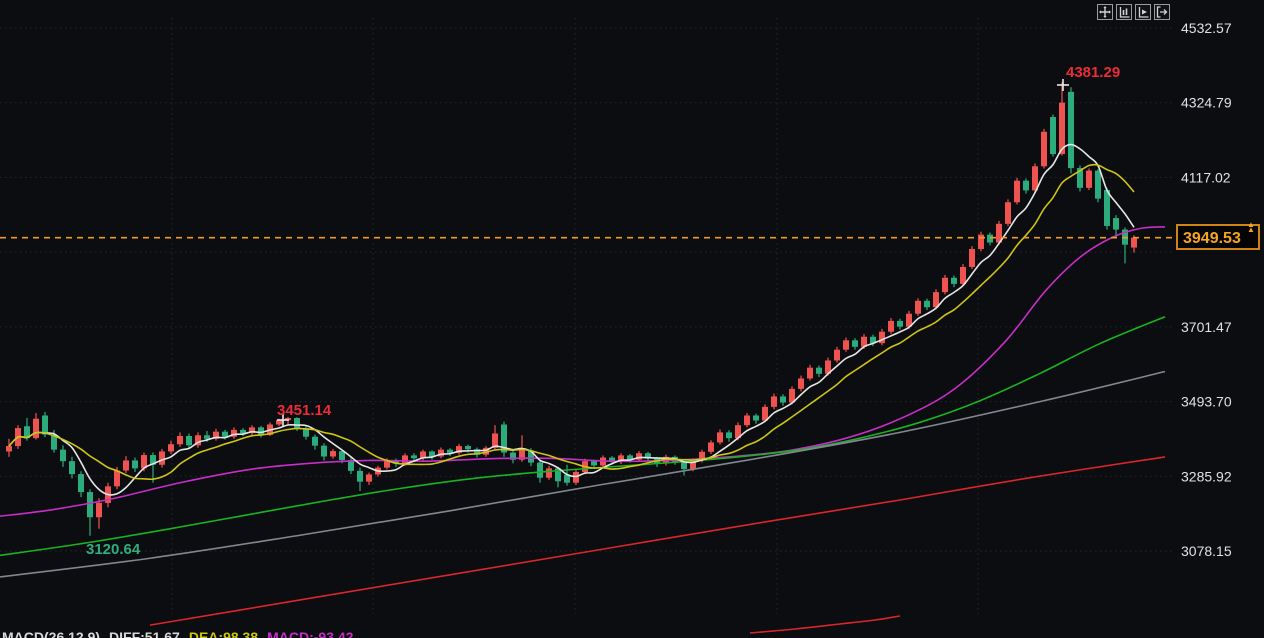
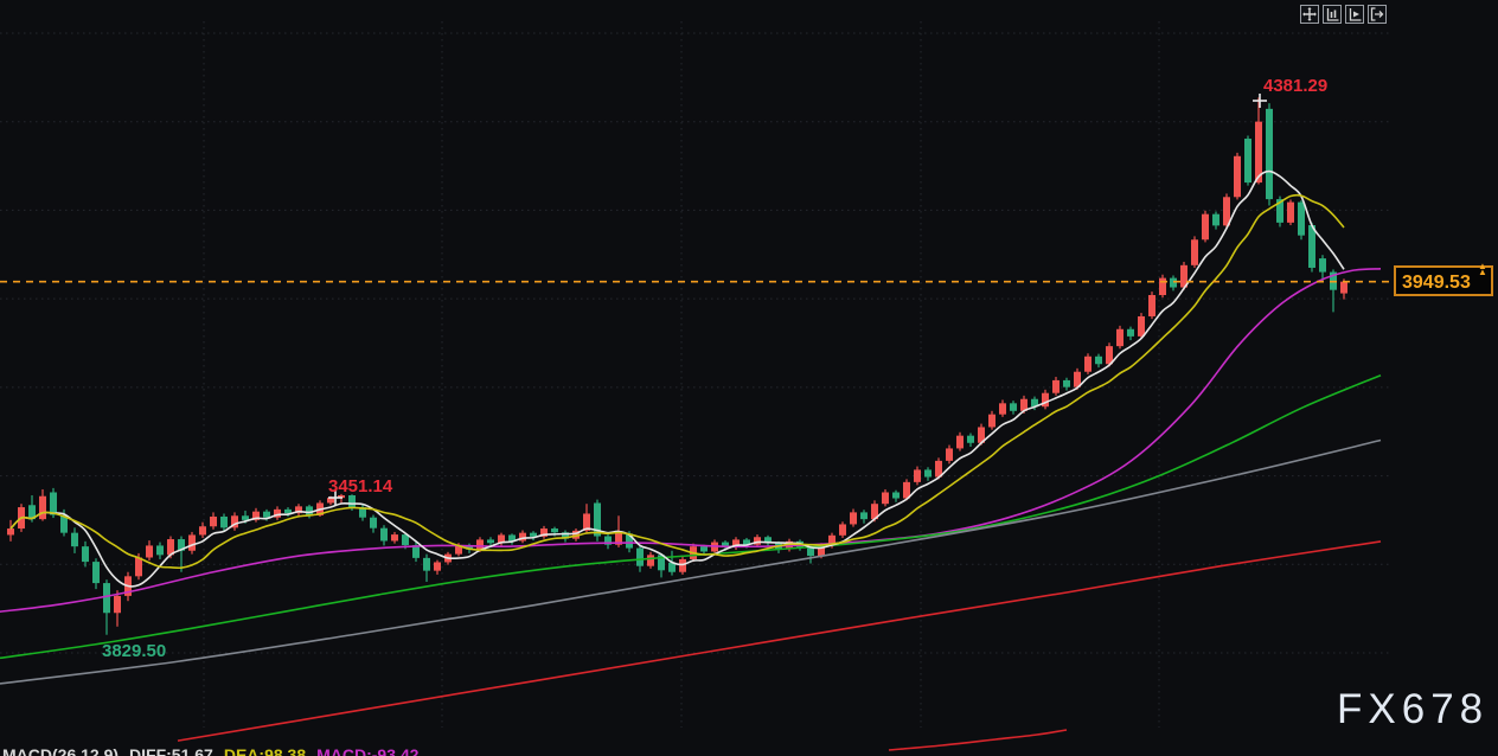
- 4532.57
- 4324.79
- 4117.02
- 3701.47
- 3493.70
- 3285.92
- 3078.15
  3949.53
  ▲
  ▲
  4381.29
  3451.14
- 3120.64
+ 3829.50
+ FX678
  MACD(26,12,9)
  DIFF:51.67
  DEA:98.38
  MACD:-93.42
